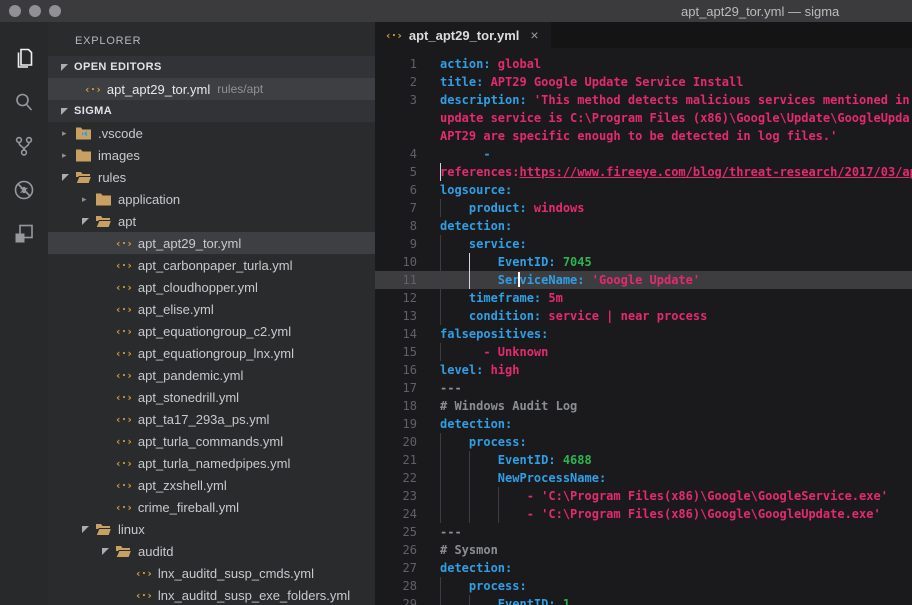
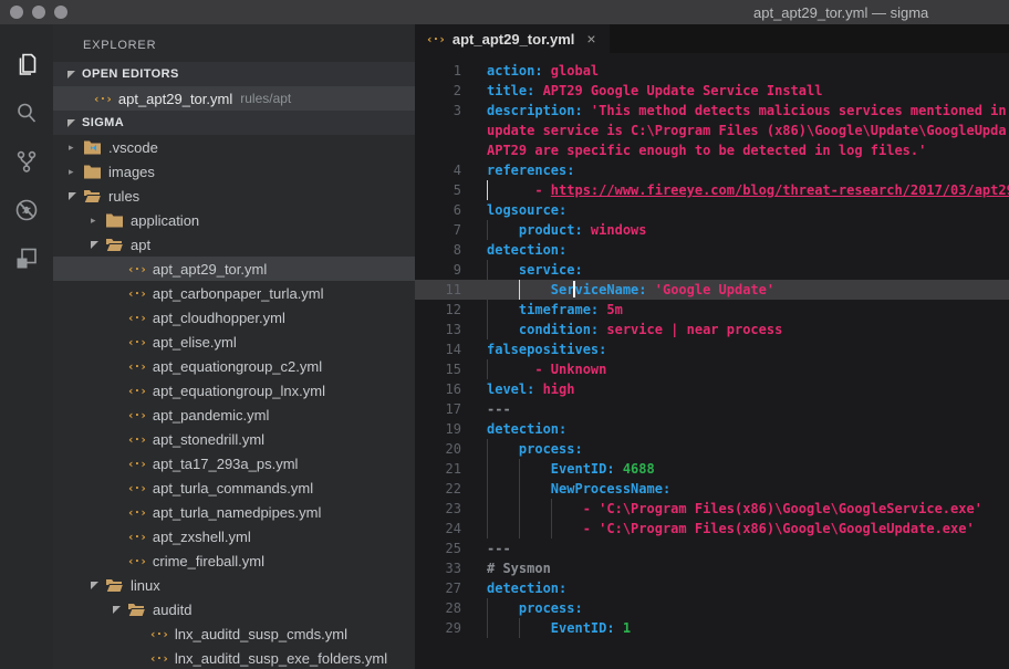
  apt_apt29_tor.yml — sigma
  EXPLORER
  OPEN EDITORS
  ‹·›
  apt_apt29_tor.yml
  rules/apt
  SIGMA
  ▸
  .vscode
  ▸
  images
  rules
  ▸
  application
  apt
  ‹·›
  apt_apt29_tor.yml
  ‹·›
  apt_carbonpaper_turla.yml
  ‹·›
  apt_cloudhopper.yml
  ‹·›
  apt_elise.yml
  ‹·›
  apt_equationgroup_c2.yml
  ‹·›
  apt_equationgroup_lnx.yml
  ‹·›
  apt_pandemic.yml
  ‹·›
  apt_stonedrill.yml
  ‹·›
  apt_ta17_293a_ps.yml
  ‹·›
  apt_turla_commands.yml
  ‹·›
  apt_turla_namedpipes.yml
  ‹·›
  apt_zxshell.yml
  ‹·›
  crime_fireball.yml
  linux
  auditd
  ‹·›
  lnx_auditd_susp_cmds.yml
  ‹·›
  lnx_auditd_susp_exe_folders.yml
  ‹·›
  apt_apt29_tor.yml
  ×
  1
  action: global
  2
  title: APT29 Google Update Service Install
  3
  description: 'This method detects malicious services mentioned in
  update service is C:\Program Files (x86)\Google\Update\GoogleUpda
  APT29 are specific enough to be detected in log files.'
  4
- -
+ references:
  5
- references:https://www.fireeye.com/blog/threat-research/2017/03/a
+ - https://www.fireeye.com/blog/threat-research/2017/03/apt2
  6
  logsource:
  7
  product: windows
  8
  detection:
  9
  service:
- 10
- EventID: 7045
  11
  ServiceName: 'Google Update'
  12
  timeframe: 5m
  13
  condition: service | near process
  14
  falsepositives:
  15
  - Unknown
  16
  level: high
  17
  ---
- 18
- # Windows Audit Log
  19
  detection:
  20
  process:
  21
  EventID: 4688
  22
  NewProcessName:
  23
  - 'C:\Program Files(x86)\Google\GoogleService.exe'
  24
  - 'C:\Program Files(x86)\Google\GoogleUpdate.exe'
  25
  ---
- 26
+ 33
  # Sysmon
  27
  detection:
  28
  process:
  29
  EventID: 1
